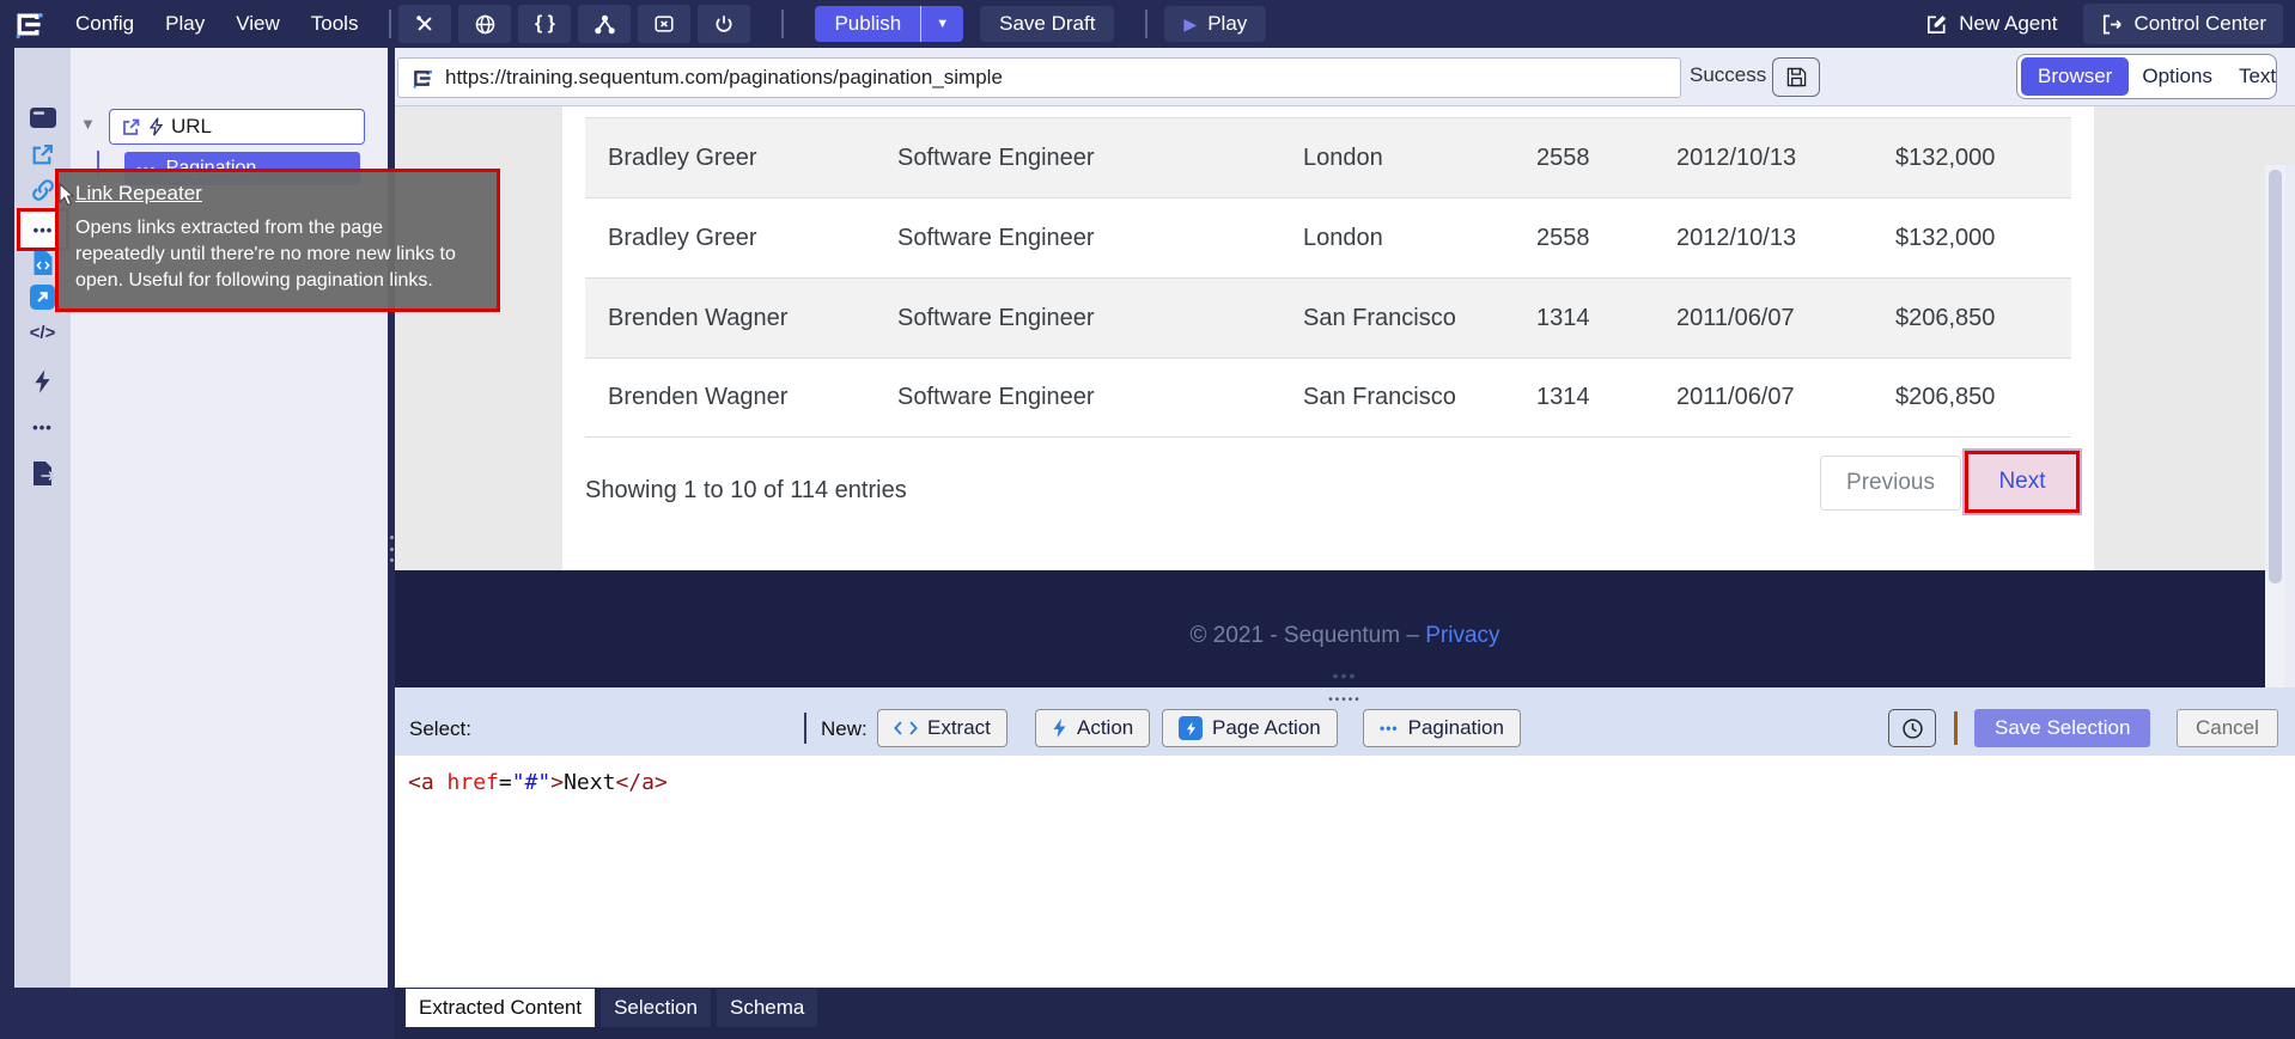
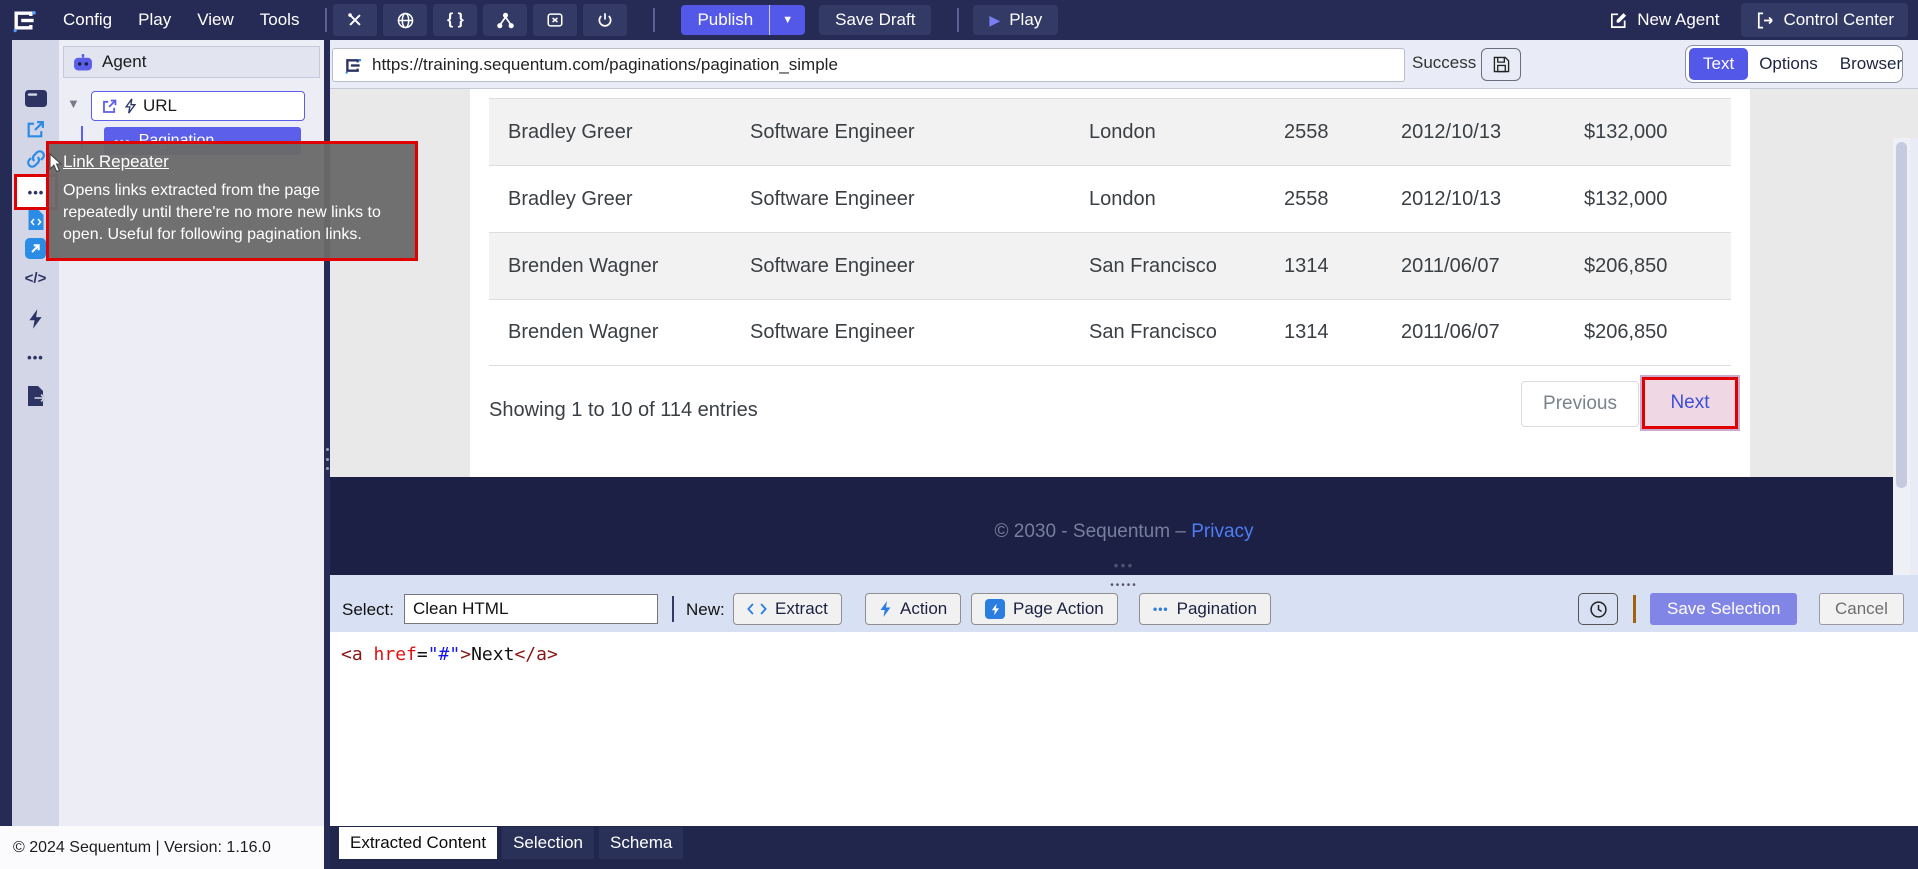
  Config
  Play
  View
  Tools
  { }
  Publish
  ▼
  Save Draft
  ▶
  Play
  New Agent
  Control Center
  •••
  </>
  •••
+ Agent
  ▼
  URL
  Link Repeater
  Opens links extracted from the page repeatedly until there're no more new links to open. Useful for following pagination links.
  https://training.sequentum.com/paginations/pagination_simple
  Success
- Browser
+ Text
  Options
- Text
+ Browser
  Bradley Greer
  Software Engineer
  London
  2558
  2012/10/13
  $132,000
  Bradley Greer
  Software Engineer
  London
  2558
  2012/10/13
  $132,000
  Brenden Wagner
  Software Engineer
  San Francisco
  1314
  2011/06/07
  $206,850
  Brenden Wagner
  Software Engineer
  San Francisco
  1314
  2011/06/07
  $206,850
  Showing 1 to 10 of 114 entries
  Previous
  Next
- © 2021 - Sequentum – Privacy
+ © 2030 - Sequentum – Privacy
  •••
  •••••
  Select:
+ Clean HTML
  New:
  Extract
  Action
  Page Action
  •••
  Pagination
  Save Selection
  Cancel
  <a href="#">Next</a>
  Extracted Content
  Selection
  Schema
+ © 2024 Sequentum | Version: 1.16.0
